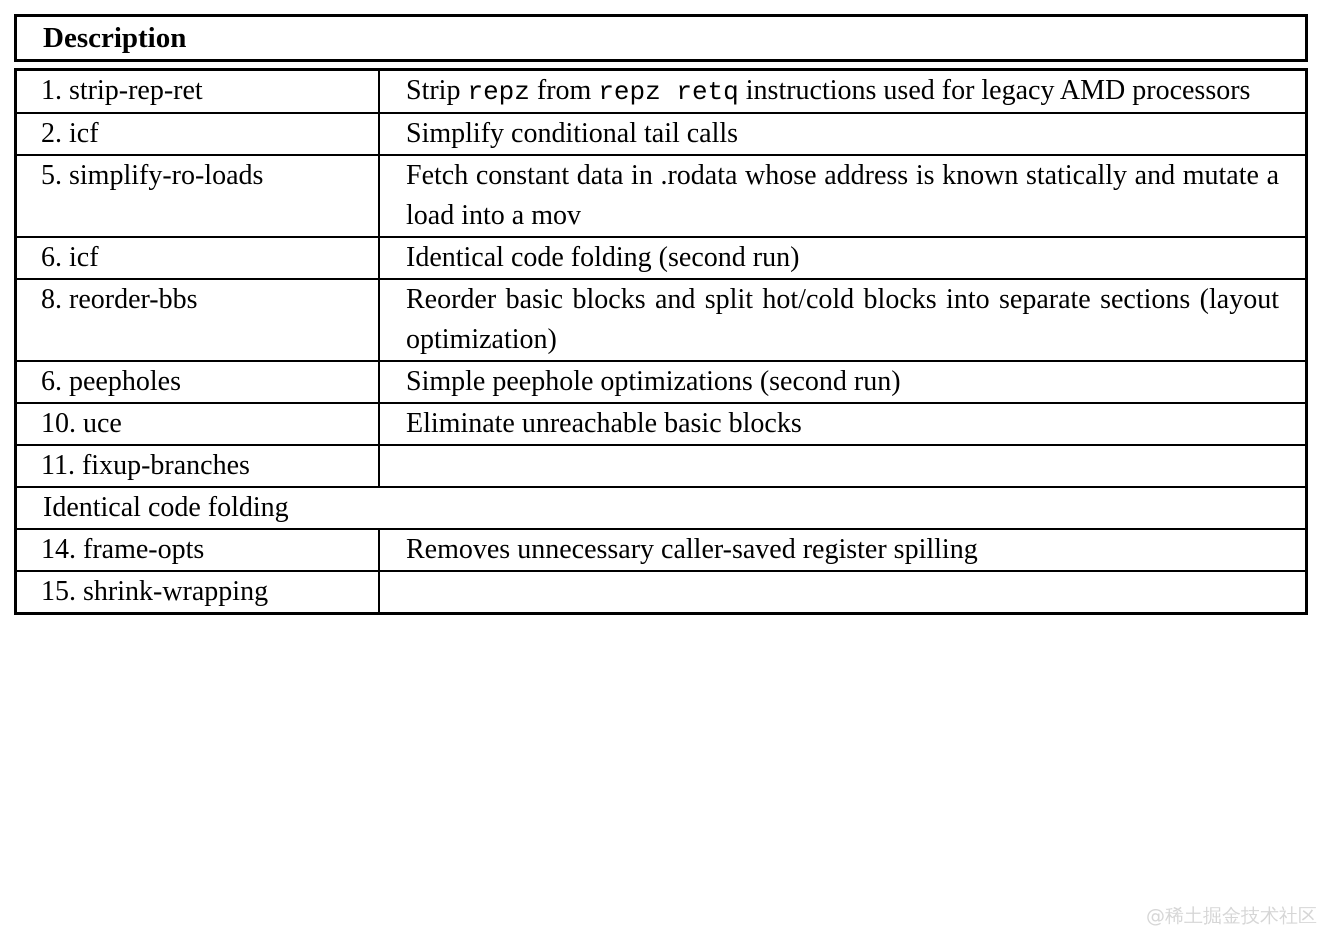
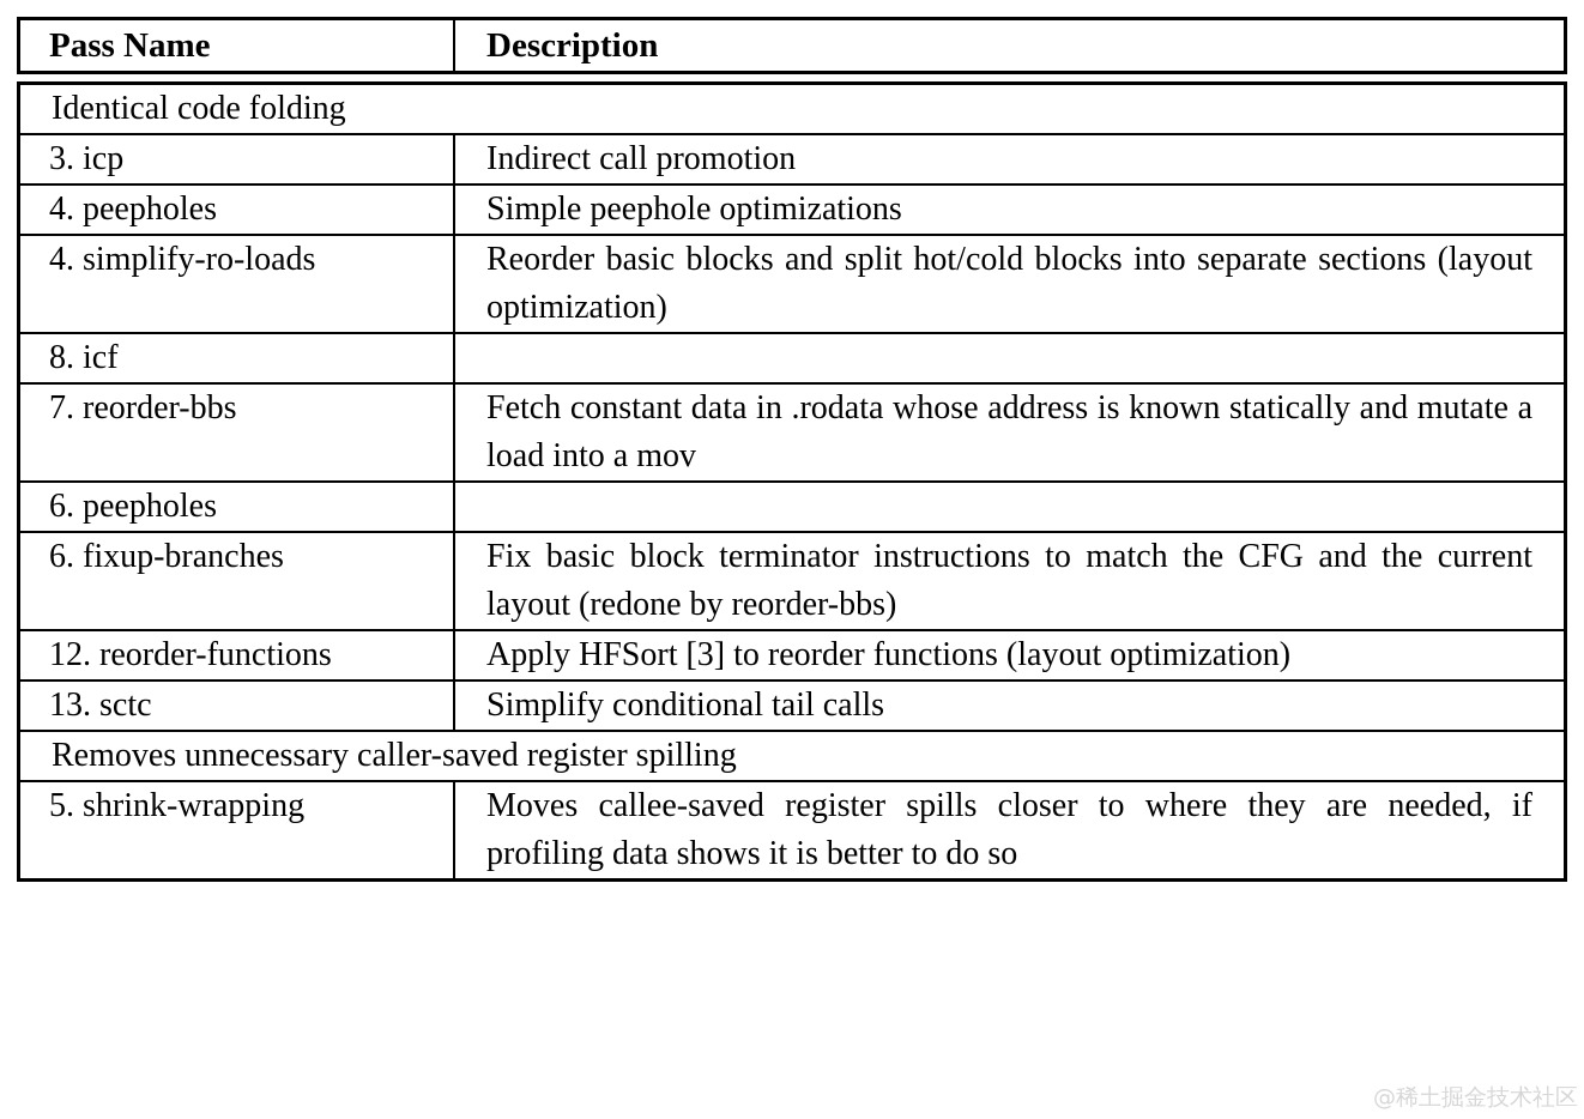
+ Pass Name
  Description
- 1. strip-rep-ret
- Strip repz from repz retq instructions used for legacy AMD processors
- 2. icf
- Simplify conditional tail calls
+ Identical code folding
+ 3. icp
+ Indirect call promotion
+ 4. peepholes
+ Simple peephole optimizations
- 5. simplify-ro-loads
+ 4. simplify-ro-loads
- Fetch constant data in .rodata whose address is known statically and mutate a load into a mov
+ Reorder basic blocks and split hot/cold blocks into separate sections (layout optimization)
- 6. icf
+ 8. icf
- Identical code folding (second run)
- 8. reorder-bbs
+ 7. reorder-bbs
- Reorder basic blocks and split hot/cold blocks into separate sections (layout optimization)
+ Fetch constant data in .rodata whose address is known statically and mutate a load into a mov
  6. peepholes
- Simple peephole optimizations (second run)
- 10. uce
- Eliminate unreachable basic blocks
- 11. fixup-branches
+ 6. fixup-branches
+ Fix basic block terminator instructions to match the CFG and the current layout (redone by reorder-bbs)
+ 12. reorder-functions
+ Apply HFSort [3] to reorder functions (layout optimization)
+ 13. sctc
- Identical code folding
+ Simplify conditional tail calls
- 14. frame-opts
  Removes unnecessary caller-saved register spilling
- 15. shrink-wrapping
+ 5. shrink-wrapping
+ Moves callee-saved register spills closer to where they are needed, if profiling data shows it is better to do so
  @稀土掘金技术社区
